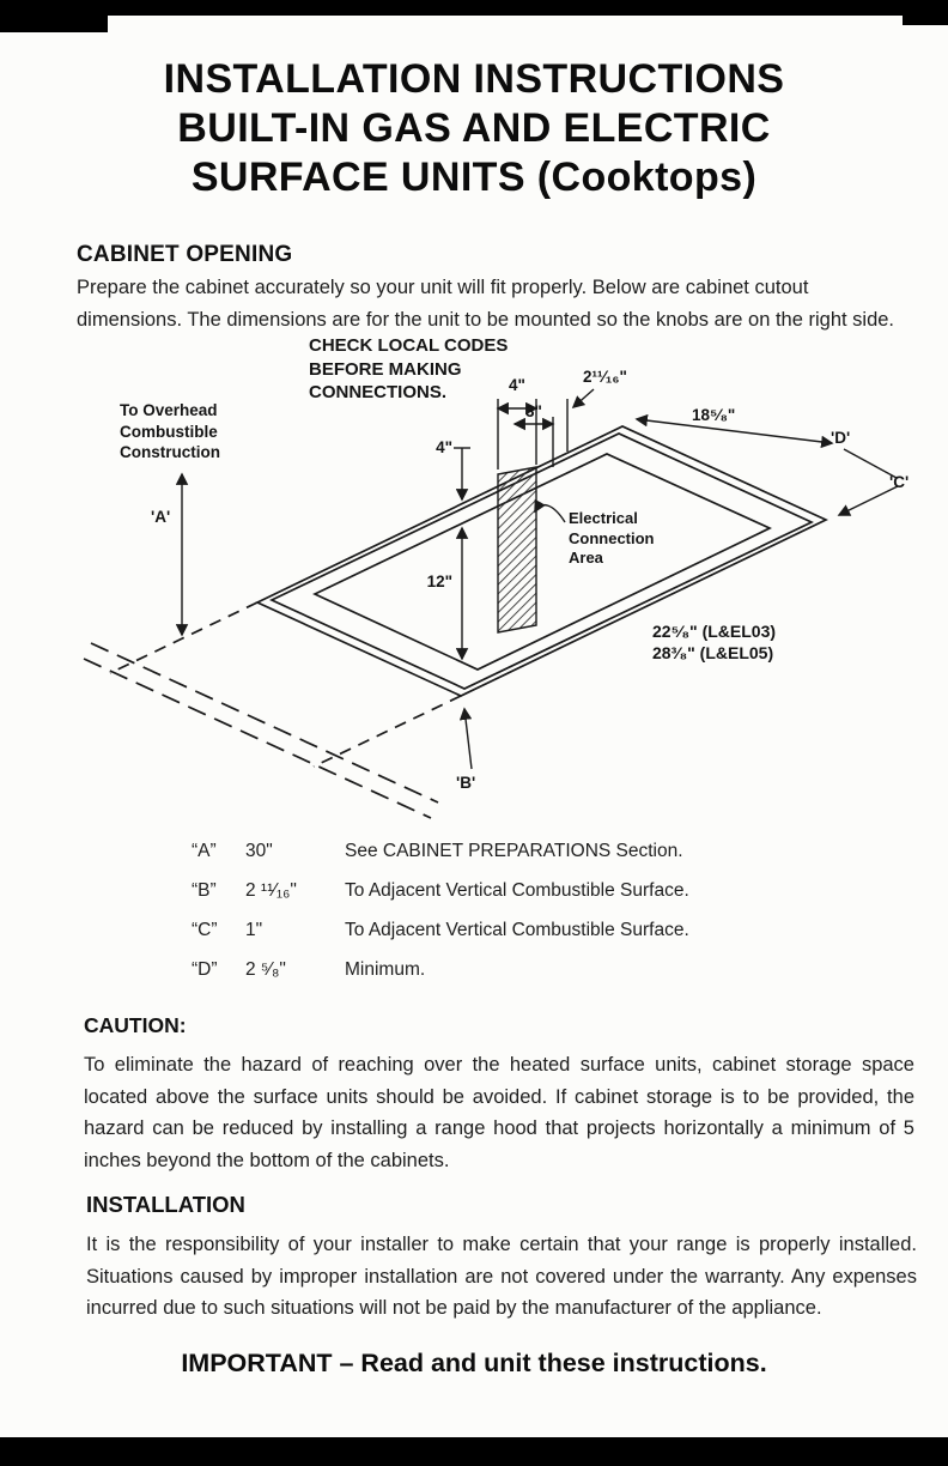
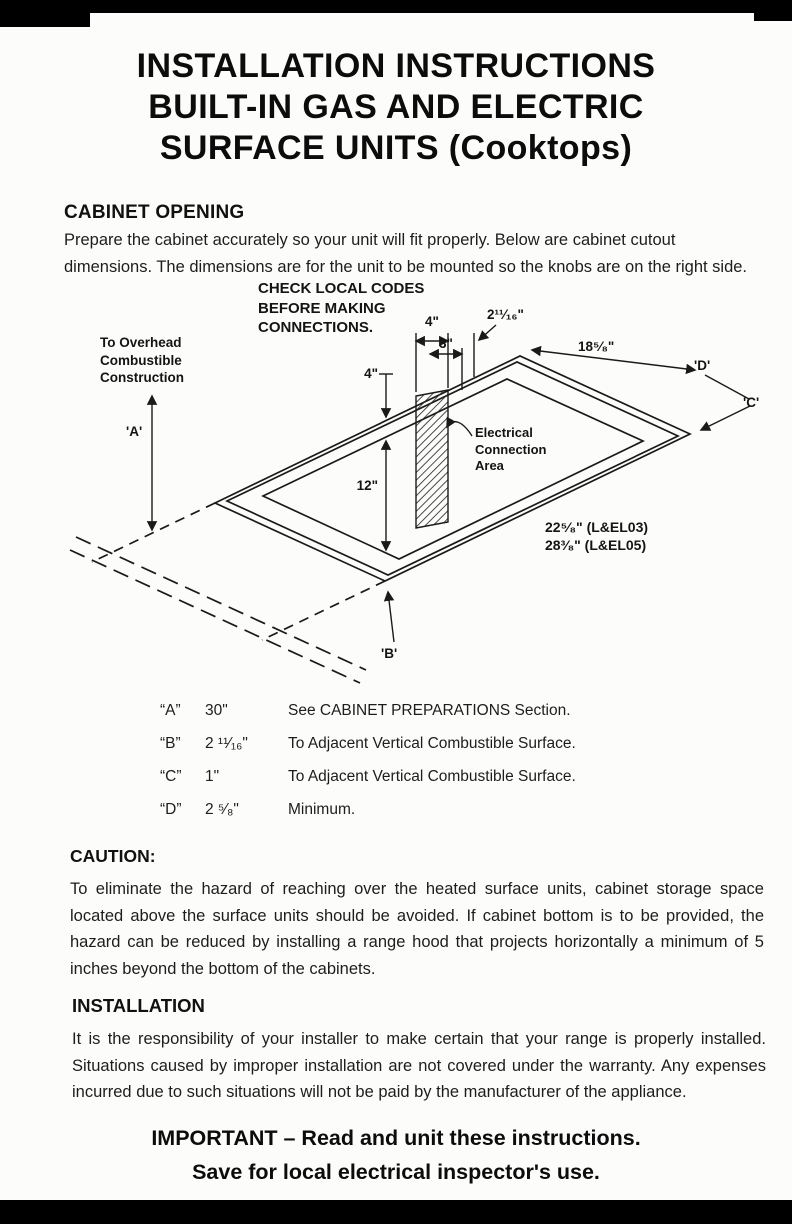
  INSTALLATION INSTRUCTIONS
  BUILT-IN GAS AND ELECTRIC
  SURFACE UNITS (Cooktops)
  CABINET OPENING
  Prepare the cabinet accurately so your unit will fit properly. Below are cabinet cutout dimensions. The dimensions are for the unit to be mounted so the knobs are on the right side.
  CHECK LOCAL CODES
  BEFORE MAKING
  CONNECTIONS.
  To Overhead
  Combustible
  Construction
  'A'
  4"
  3"
  2¹¹⁄₁₆"
  18⁵⁄₈"
  'D'
  'C'
  4"
  12"
  Electrical
  Connection
  Area
  22⁵⁄₈" (L&EL03)
  28³⁄₈" (L&EL05)
  'B'
  “A”
  30"
  See CABINET PREPARATIONS Section.
  “B”
  2 ¹¹⁄₁₆"
  To Adjacent Vertical Combustible Surface.
  “C”
  1"
  To Adjacent Vertical Combustible Surface.
  “D”
  2 ⁵⁄₈"
  Minimum.
  CAUTION:
- To eliminate the hazard of reaching over the heated surface units, cabinet storage space located above the surface units should be avoided. If cabinet storage is to be provided, the hazard can be reduced by installing a range hood that projects horizontally a minimum of 5 inches beyond the bottom of the cabinets.
+ To eliminate the hazard of reaching over the heated surface units, cabinet storage space located above the surface units should be avoided. If cabinet bottom is to be provided, the hazard can be reduced by installing a range hood that projects horizontally a minimum of 5 inches beyond the bottom of the cabinets.
  INSTALLATION
  It is the responsibility of your installer to make certain that your range is properly installed. Situations caused by improper installation are not covered under the warranty. Any expenses incurred due to such situations will not be paid by the manufacturer of the appliance.
  IMPORTANT – Read and unit these instructions.
+ Save for local electrical inspector's use.
